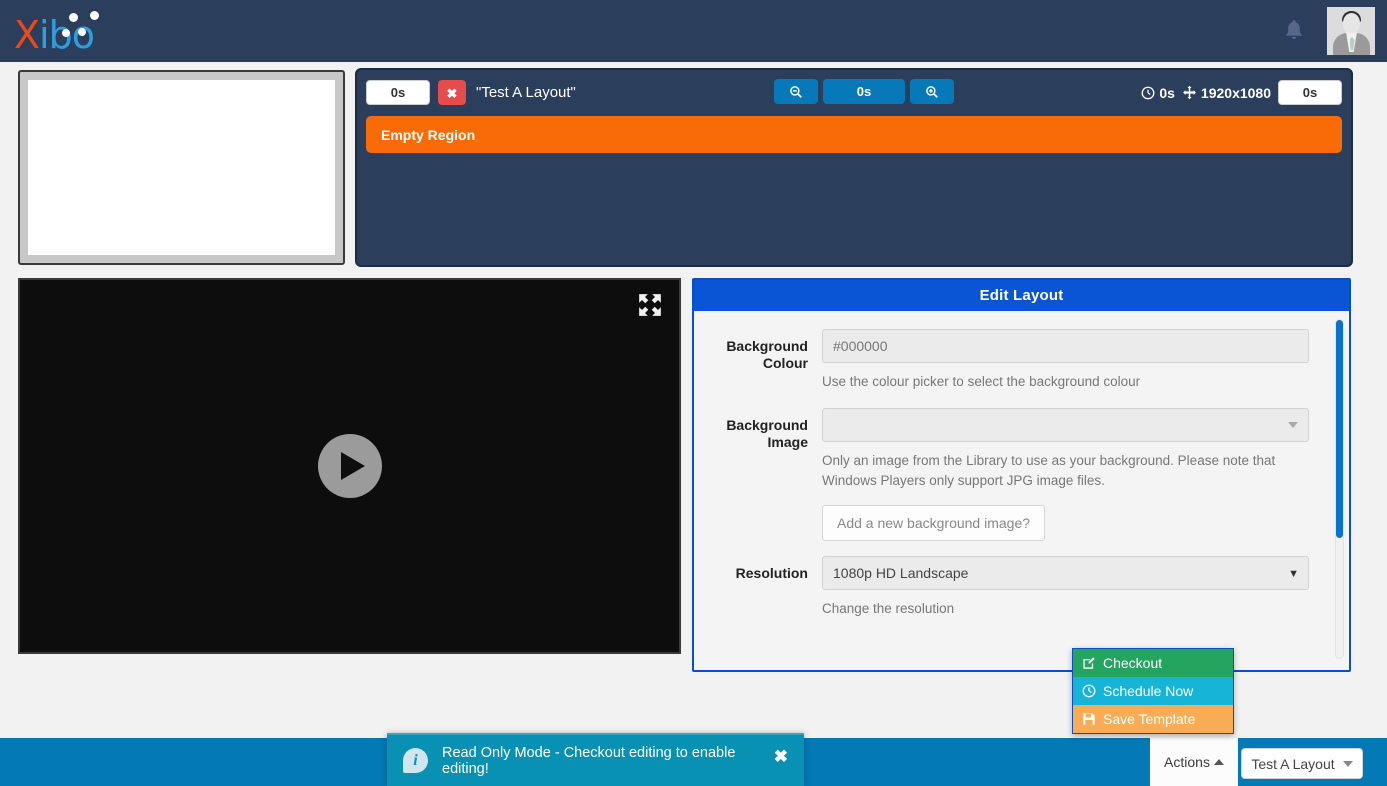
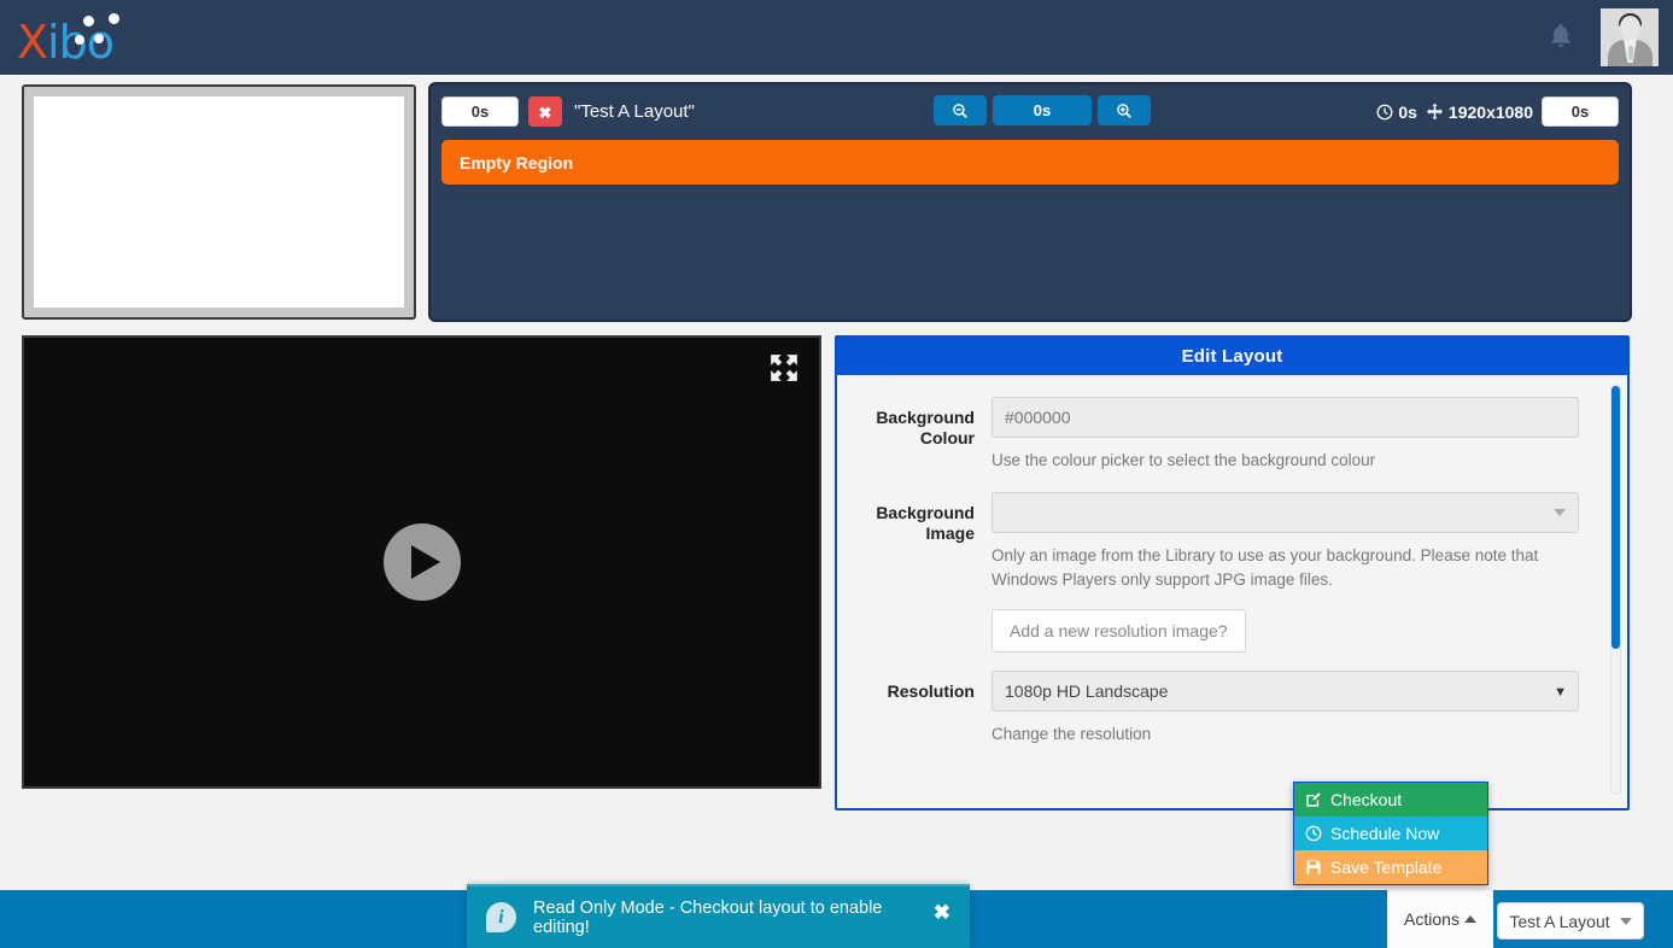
  Xib
  0s
  ✖
  "Test A Layout"
  0s
  0s
  1920x1080
  0s
  Empty Region
  Edit Layout
  Background Colour
  #000000
  Use the colour picker to select the background colour
  Background Image
  Only an image from the Library to use as your background. Please note that Windows Players only support JPG image files.
- Add a new background image?
+ Add a new resolution image?
  Resolution
  1080p HD Landscape
  ▼
  Change the resolution
  Checkout
  Schedule Now
  Save Template
  Actions
  Test A Layout
  i
- Read Only Mode - Checkout editing to enable editing!
+ Read Only Mode - Checkout layout to enable editing!
  ✖
